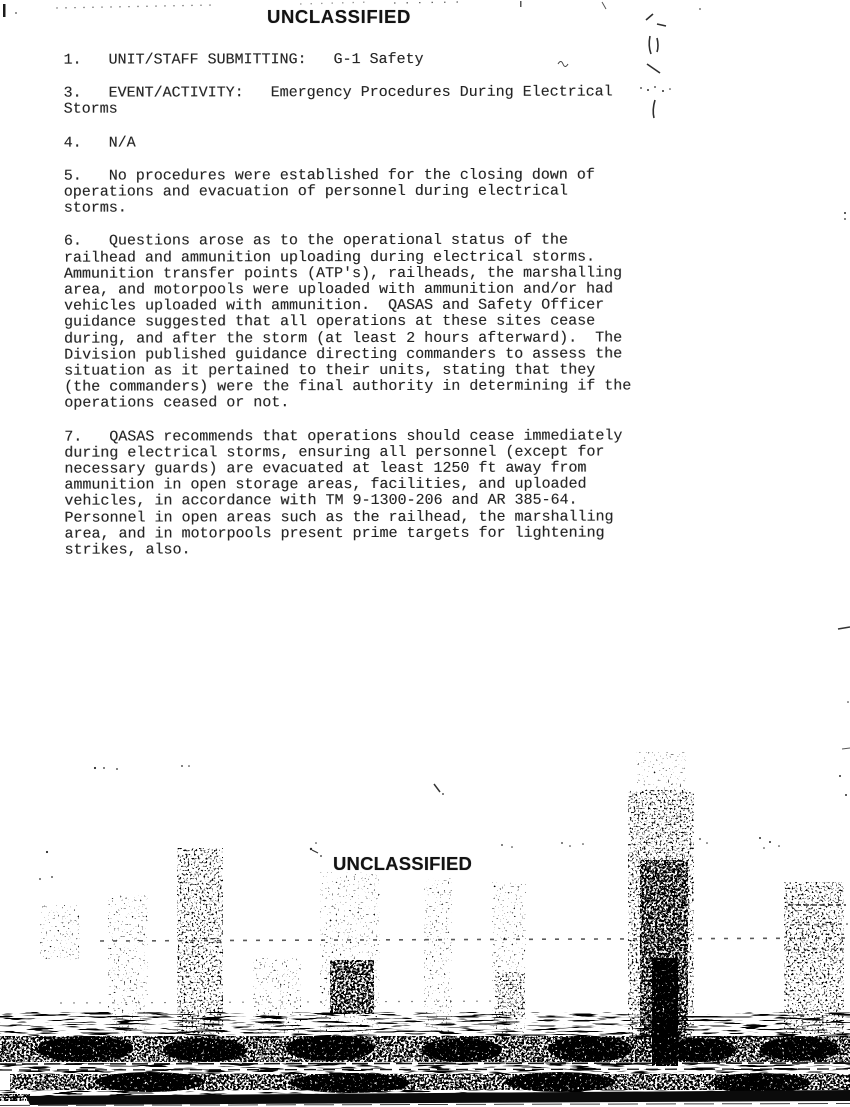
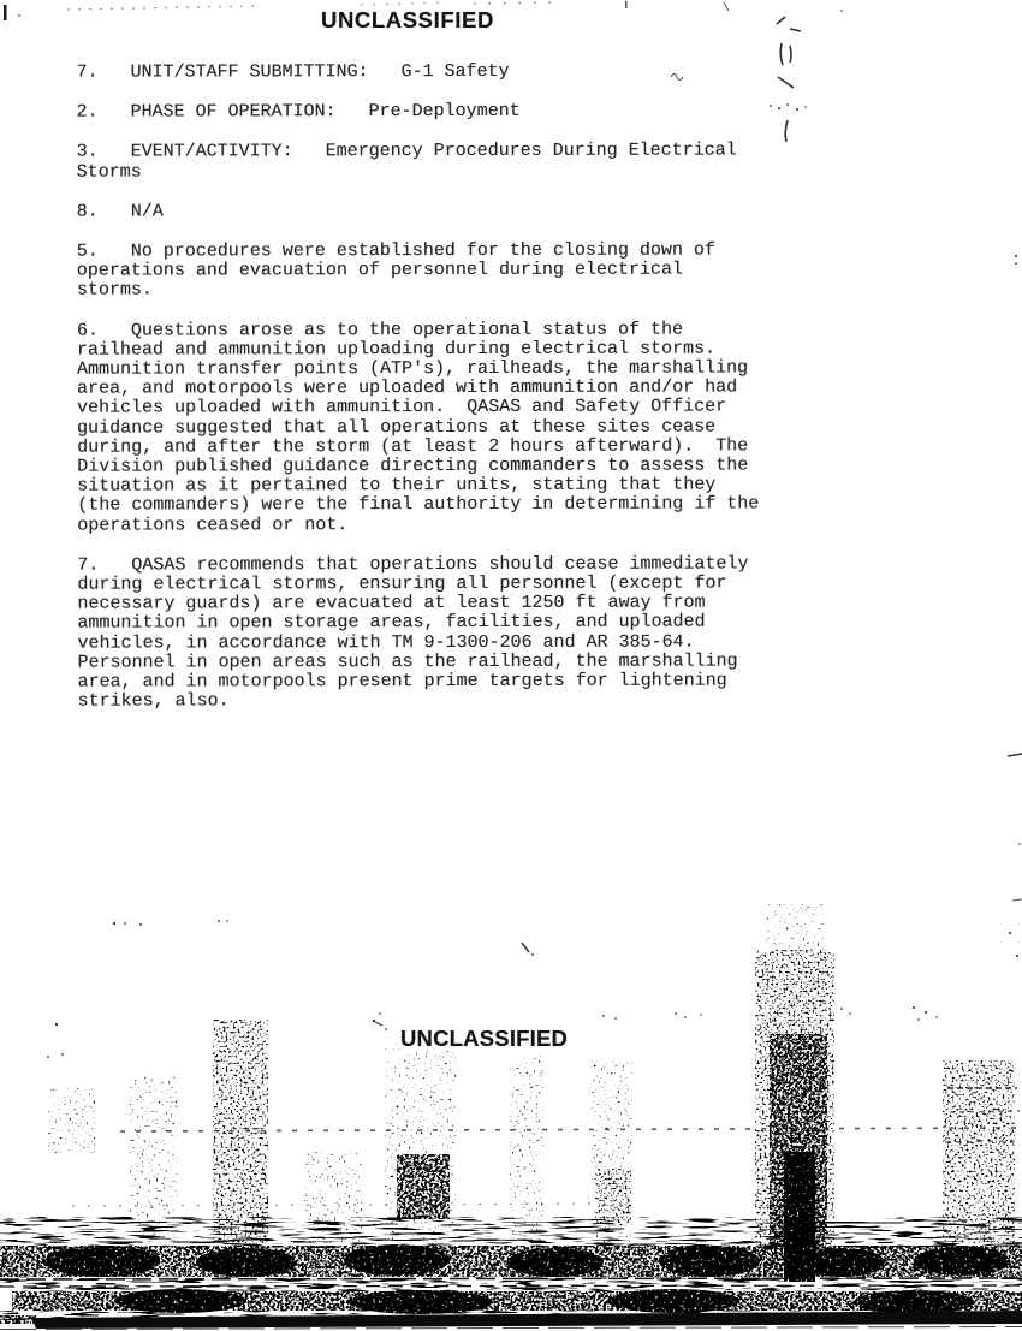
  UNCLASSIFIED
- 1. UNIT/STAFF SUBMITTING: G-1 Safety
+ 7. UNIT/STAFF SUBMITTING: G-1 Safety
+ 2. PHASE OF OPERATION: Pre-Deployment
  3. EVENT/ACTIVITY: Emergency Procedures During Electrical
  Storms
- 4. N/A
+ 8. N/A
  5. No procedures were established for the closing down of
  operations and evacuation of personnel during electrical
  storms.
  6. Questions arose as to the operational status of the
  railhead and ammunition uploading during electrical storms.
  Ammunition transfer points (ATP's), railheads, the marshalling
  area, and motorpools were uploaded with ammunition and/or had
  vehicles uploaded with ammunition. QASAS and Safety Officer
  guidance suggested that all operations at these sites cease
  during, and after the storm (at least 2 hours afterward). The
  Division published guidance directing commanders to assess the
  situation as it pertained to their units, stating that they
  (the commanders) were the final authority in determining if the
  operations ceased or not.
  7. QASAS recommends that operations should cease immediately
  during electrical storms, ensuring all personnel (except for
  necessary guards) are evacuated at least 1250 ft away from
  ammunition in open storage areas, facilities, and uploaded
  vehicles, in accordance with TM 9-1300-206 and AR 385-64.
  Personnel in open areas such as the railhead, the marshalling
  area, and in motorpools present prime targets for lightening
  strikes, also.
  UNCLASSIFIED
